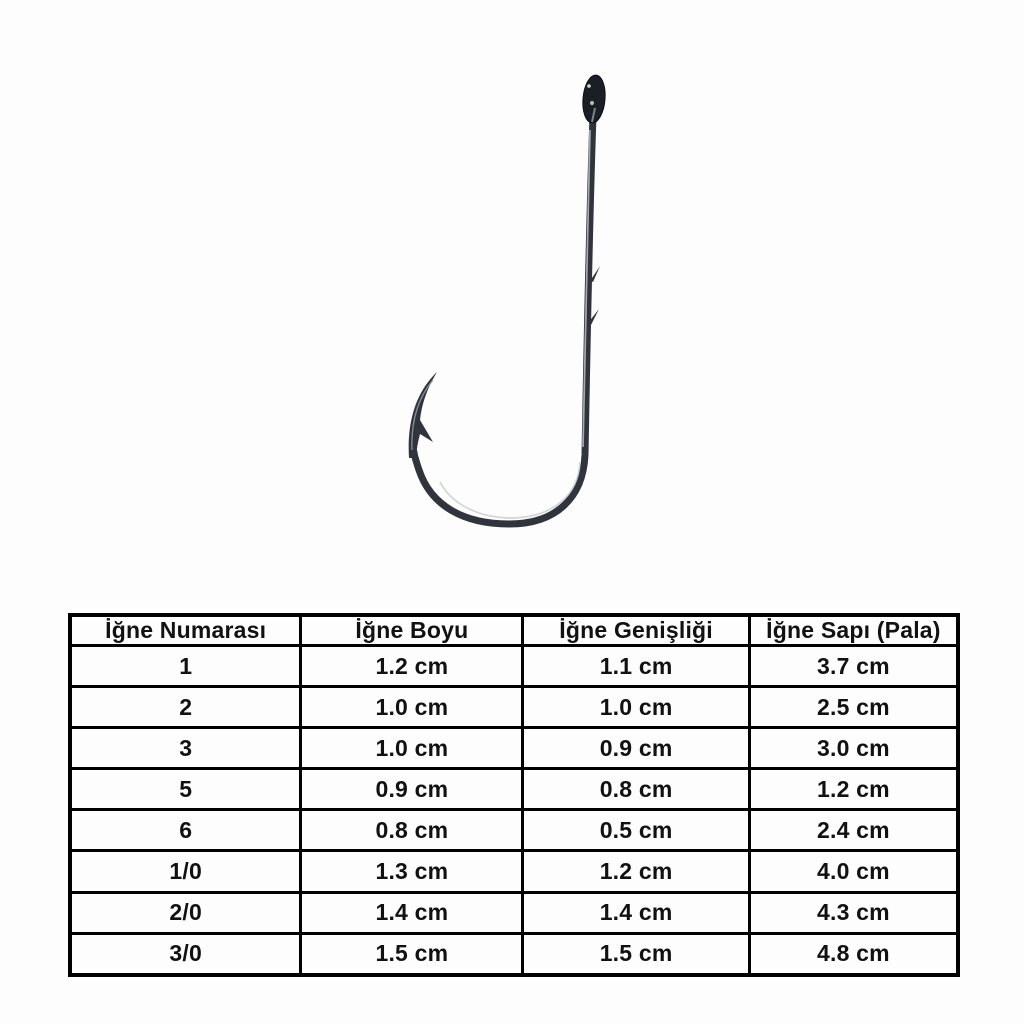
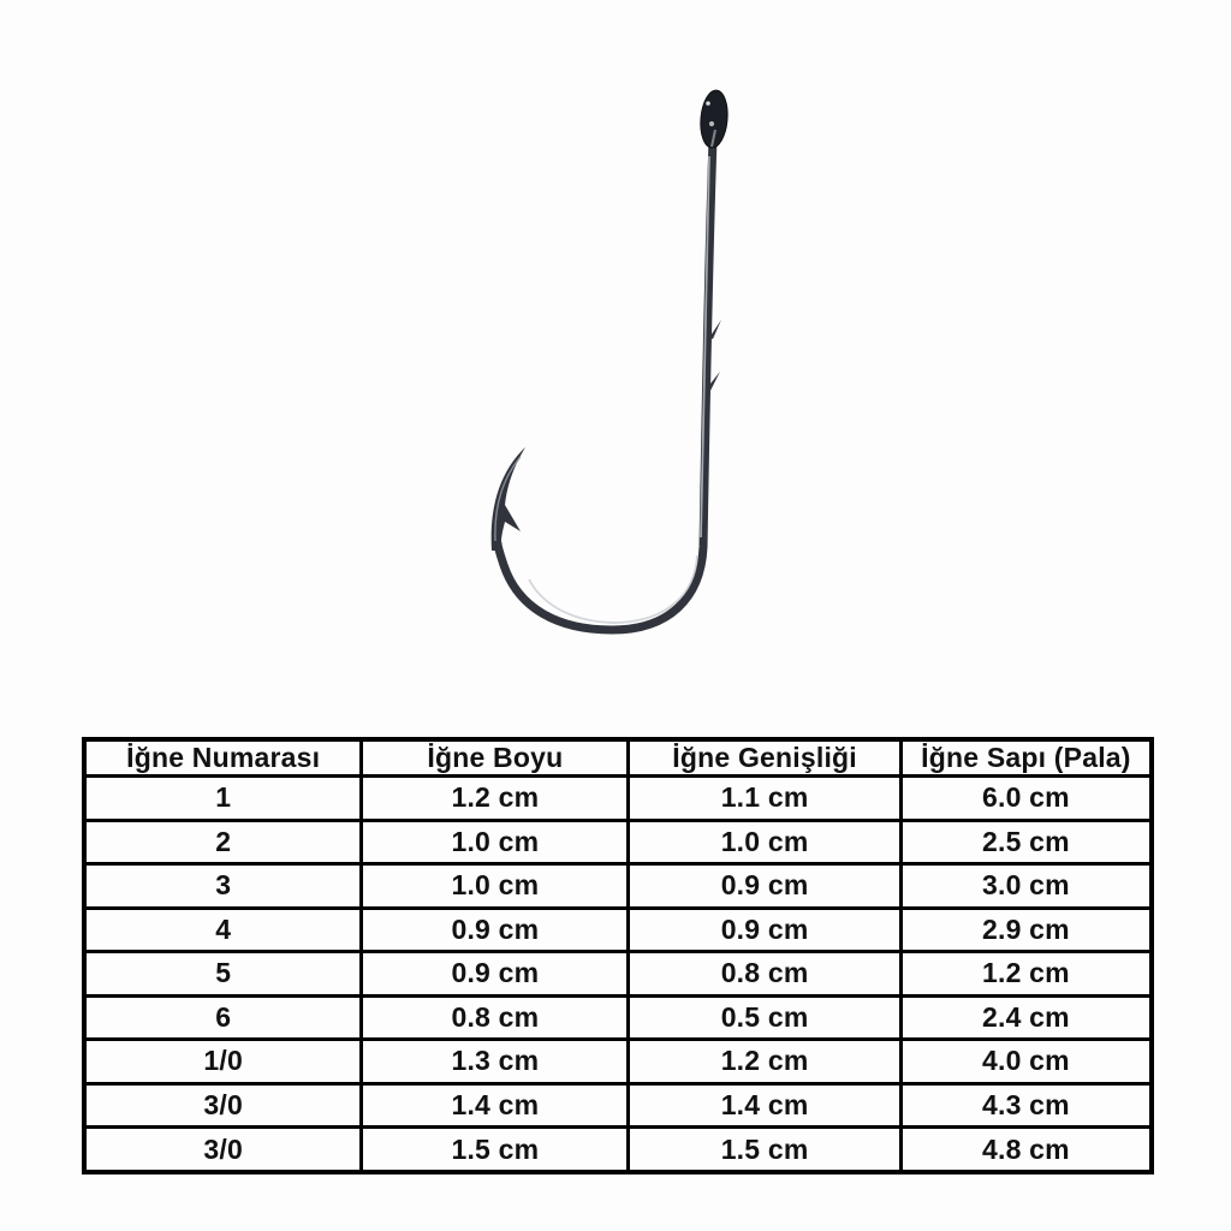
  İğne Numarası	İğne Boyu	İğne Genişliği	İğne Sapı (Pala)
- 1	1.2 cm	1.1 cm	3.7 cm
+ 1	1.2 cm	1.1 cm	6.0 cm
  2	1.0 cm	1.0 cm	2.5 cm
  3	1.0 cm	0.9 cm	3.0 cm
+ 4	0.9 cm	0.9 cm	2.9 cm
  5	0.9 cm	0.8 cm	1.2 cm
  6	0.8 cm	0.5 cm	2.4 cm
  1/0	1.3 cm	1.2 cm	4.0 cm
- 2/0	1.4 cm	1.4 cm	4.3 cm
+ 3/0	1.4 cm	1.4 cm	4.3 cm
  3/0	1.5 cm	1.5 cm	4.8 cm
